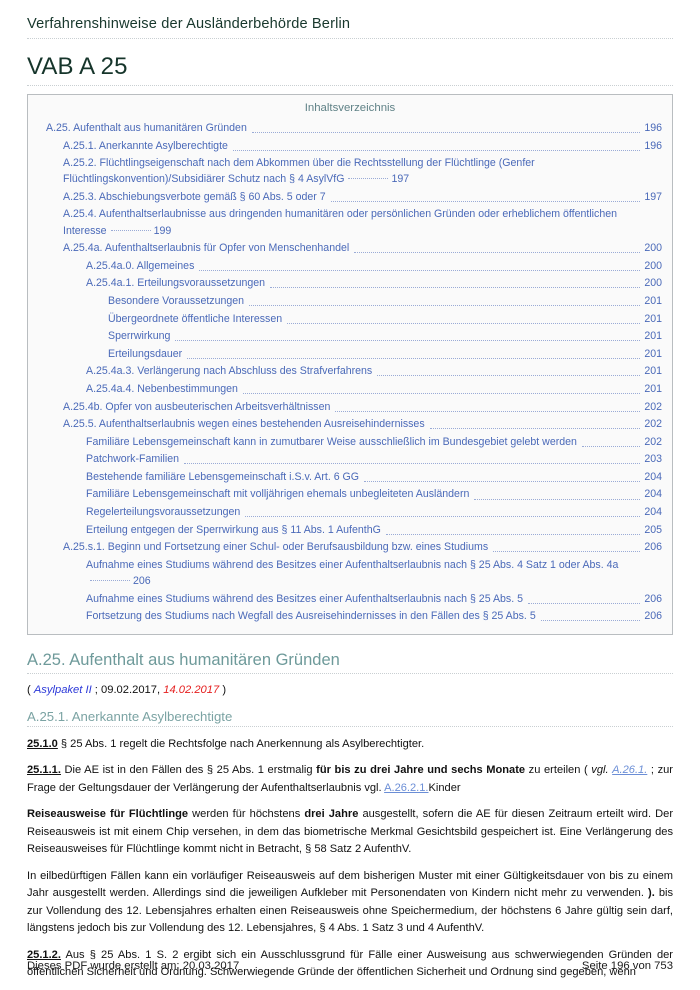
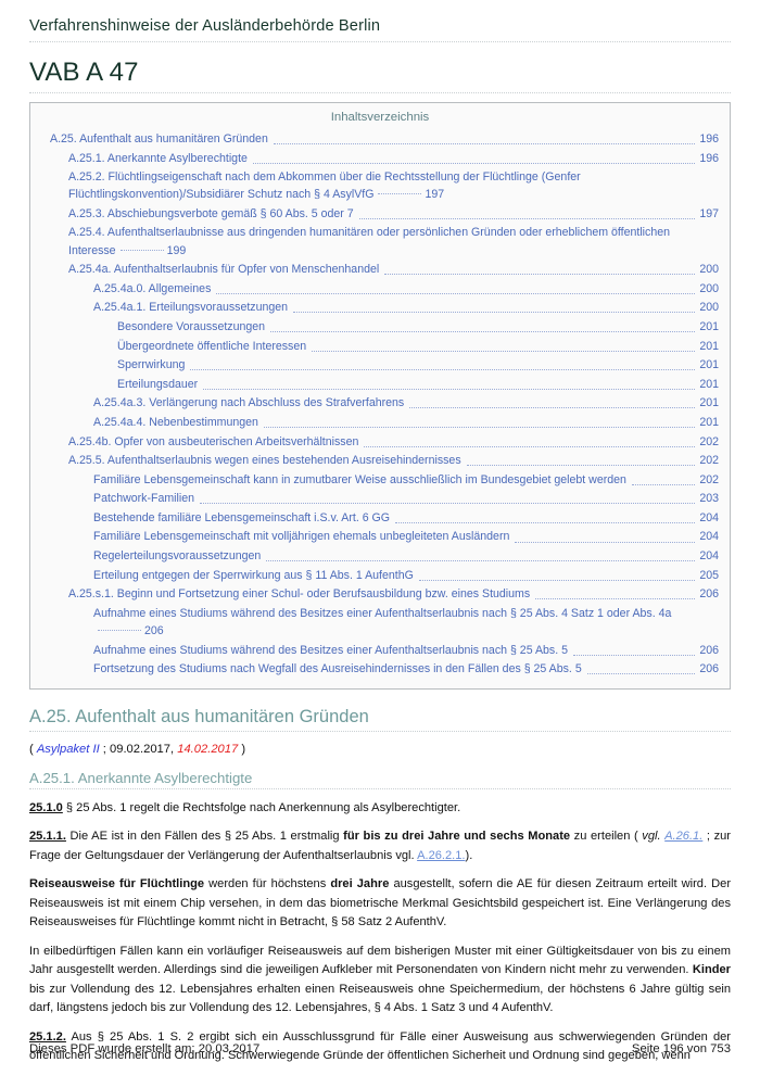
  Verfahrenshinweise der Ausländerbehörde Berlin
- VAB A 25
+ VAB A 47
  Inhaltsverzeichnis
  A.25. Aufenthalt aus humanitären Gründen
  196
  A.25.1. Anerkannte Asylberechtigte
  196
  A.25.2. Flüchtlingseigenschaft nach dem Abkommen über die Rechtsstellung der Flüchtlinge (Genfer Flüchtlingskonvention)/Subsidiärer Schutz nach § 4 AsylVfG 197
  A.25.3. Abschiebungsverbote gemäß § 60 Abs. 5 oder 7
  197
  A.25.4. Aufenthaltserlaubnisse aus dringenden humanitären oder persönlichen Gründen oder erheblichem öffentlichen Interesse 199
  A.25.4a. Aufenthaltserlaubnis für Opfer von Menschenhandel
  200
  A.25.4a.0. Allgemeines
  200
  A.25.4a.1. Erteilungsvoraussetzungen
  200
  Besondere Voraussetzungen
  201
  Übergeordnete öffentliche Interessen
  201
  Sperrwirkung
  201
  Erteilungsdauer
  201
  A.25.4a.3. Verlängerung nach Abschluss des Strafverfahrens
  201
  A.25.4a.4. Nebenbestimmungen
  201
  A.25.4b. Opfer von ausbeuterischen Arbeitsverhältnissen
  202
  A.25.5. Aufenthaltserlaubnis wegen eines bestehenden Ausreisehindernisses
  202
  Familiäre Lebensgemeinschaft kann in zumutbarer Weise ausschließlich im Bundesgebiet gelebt werden
  202
  Patchwork-Familien
  203
  Bestehende familiäre Lebensgemeinschaft i.S.v. Art. 6 GG
  204
  Familiäre Lebensgemeinschaft mit volljährigen ehemals unbegleiteten Ausländern
  204
  Regelerteilungsvoraussetzungen
  204
  Erteilung entgegen der Sperrwirkung aus § 11 Abs. 1 AufenthG
  205
  A.25.s.1. Beginn und Fortsetzung einer Schul- oder Berufsausbildung bzw. eines Studiums
  206
  Aufnahme eines Studiums während des Besitzes einer Aufenthaltserlaubnis nach § 25 Abs. 4 Satz 1 oder Abs. 4a206
  Aufnahme eines Studiums während des Besitzes einer Aufenthaltserlaubnis nach § 25 Abs. 5
  206
  Fortsetzung des Studiums nach Wegfall des Ausreisehindernisses in den Fällen des § 25 Abs. 5
  206
  A.25. Aufenthalt aus humanitären Gründen
  ( Asylpaket II ; 09.02.2017, 14.02.2017 )
  A.25.1. Anerkannte Asylberechtigte
  25.1.0 § 25 Abs. 1 regelt die Rechtsfolge nach Anerkennung als Asylberechtigter.
- 25.1.1. Die AE ist in den Fällen des § 25 Abs. 1 erstmalig für bis zu drei Jahre und sechs Monate zu erteilen ( vgl. A.26.1. ; zur Frage der Geltungsdauer der Verlängerung der Aufenthaltserlaubnis vgl. A.26.2.1.Kinder
+ 25.1.1. Die AE ist in den Fällen des § 25 Abs. 1 erstmalig für bis zu drei Jahre und sechs Monate zu erteilen ( vgl. A.26.1. ; zur Frage der Geltungsdauer der Verlängerung der Aufenthaltserlaubnis vgl. A.26.2.1.).
  Reiseausweise für Flüchtlinge werden für höchstens drei Jahre ausgestellt, sofern die AE für diesen Zeitraum erteilt wird. Der Reiseausweis ist mit einem Chip versehen, in dem das biometrische Merkmal Gesichtsbild gespeichert ist. Eine Verlängerung des Reiseausweises für Flüchtlinge kommt nicht in Betracht, § 58 Satz 2 AufenthV.
- In eilbedürftigen Fällen kann ein vorläufiger Reiseausweis auf dem bisherigen Muster mit einer Gültigkeitsdauer von bis zu einem Jahr ausgestellt werden. Allerdings sind die jeweiligen Aufkleber mit Personendaten von Kindern nicht mehr zu verwenden. ). bis zur Vollendung des 12. Lebensjahres erhalten einen Reiseausweis ohne Speichermedium, der höchstens 6 Jahre gültig sein darf, längstens jedoch bis zur Vollendung des 12. Lebensjahres, § 4 Abs. 1 Satz 3 und 4 AufenthV.
+ In eilbedürftigen Fällen kann ein vorläufiger Reiseausweis auf dem bisherigen Muster mit einer Gültigkeitsdauer von bis zu einem Jahr ausgestellt werden. Allerdings sind die jeweiligen Aufkleber mit Personendaten von Kindern nicht mehr zu verwenden. Kinder bis zur Vollendung des 12. Lebensjahres erhalten einen Reiseausweis ohne Speichermedium, der höchstens 6 Jahre gültig sein darf, längstens jedoch bis zur Vollendung des 12. Lebensjahres, § 4 Abs. 1 Satz 3 und 4 AufenthV.
  25.1.2. Aus § 25 Abs. 1 S. 2 ergibt sich ein Ausschlussgrund für Fälle einer Ausweisung aus schwerwiegenden Gründen der öffentlichen Sicherheit und Ordnung. Schwerwiegende Gründe der öffentlichen Sicherheit und Ordnung sind gegeben, wenn
  Dieses PDF wurde erstellt am: 20.03.2017
  Seite 196 von 753
